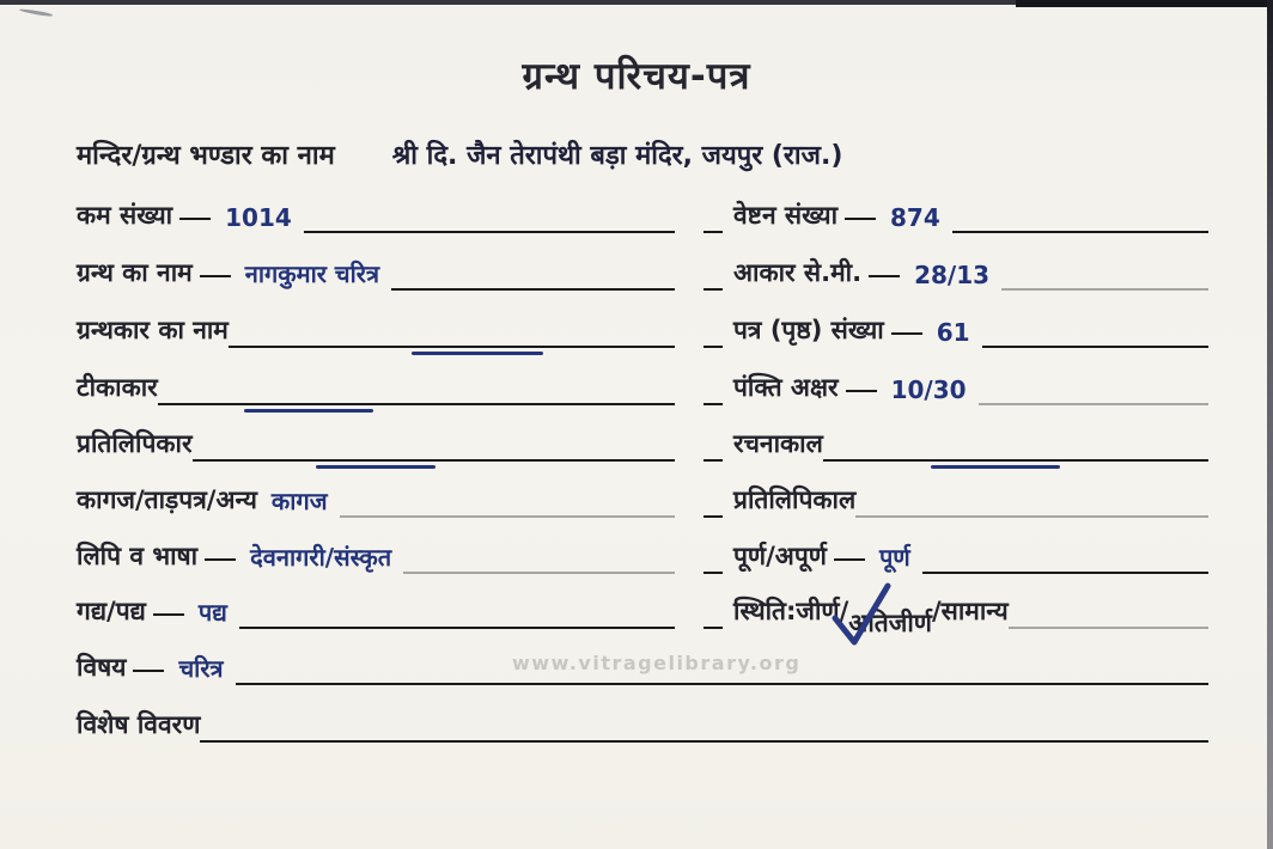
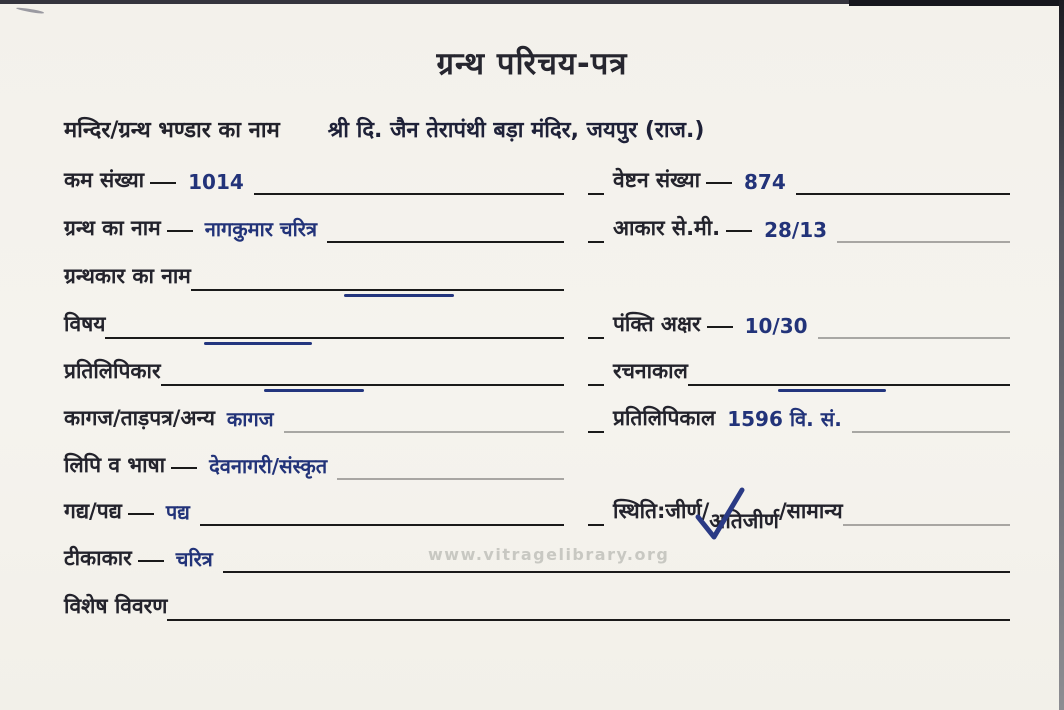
  ग्रन्थ परिचय-पत्र
  मन्दिर/ग्रन्थ भण्डार का नाम
  श्री दि. जैन तेरापंथी बड़ा मंदिर, जयपुर (राज.)
  कम संख्या
  1014
  वेष्टन संख्या
  874
  ग्रन्थ का नाम
  नागकुमार चरित्र
  आकार से.मी.
  28/13
  ग्रन्थकार का नाम
- पत्र (पृष्ठ) संख्या
- 61
- टीकाकार
+ विषय
  पंक्ति अक्षर
  10/30
  प्रतिलिपिकार
  रचनाकाल
  कागज/ताड़पत्र/अन्य
  कागज
  प्रतिलिपिकाल
+ 1596 वि. सं.
  लिपि व भाषा
  देवनागरी/संस्कृत
- पूर्ण/अपूर्ण
- पूर्ण
  गद्य/पद्य
  पद्य
  स्थिति:जीर्ण/
  अतिजीर्ण
  /सामान्य
- विषय
+ टीकाकार
  चरित्र
  विशेष विवरण
  www.vitragelibrary.org
